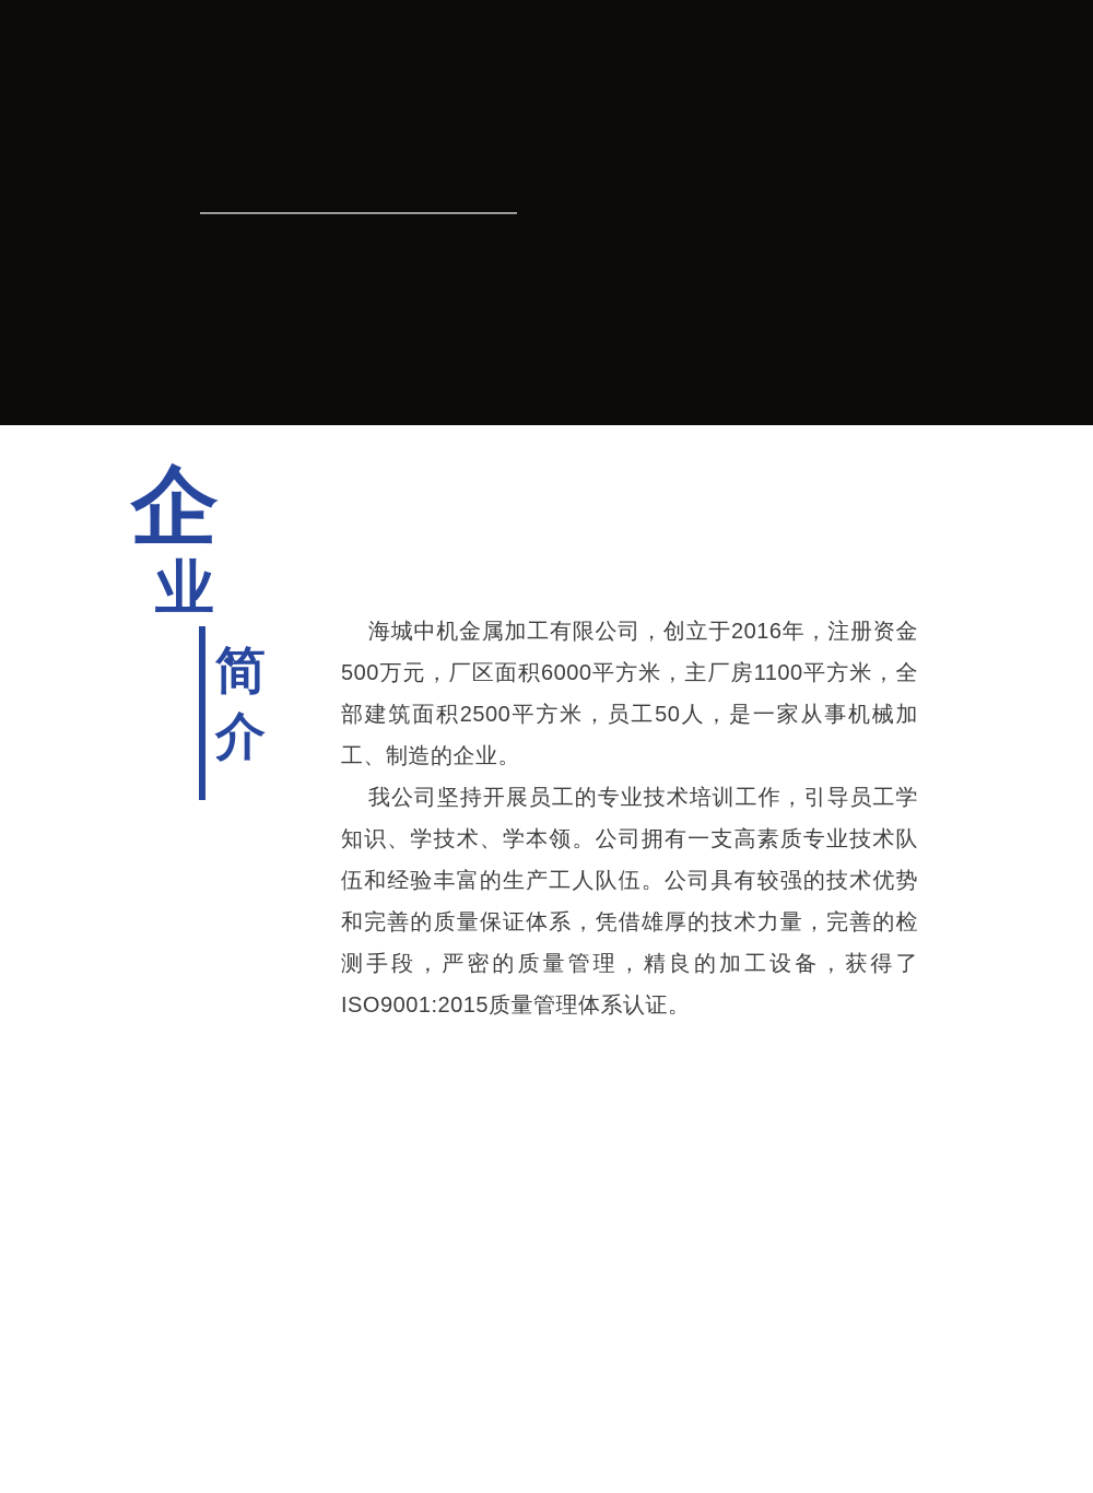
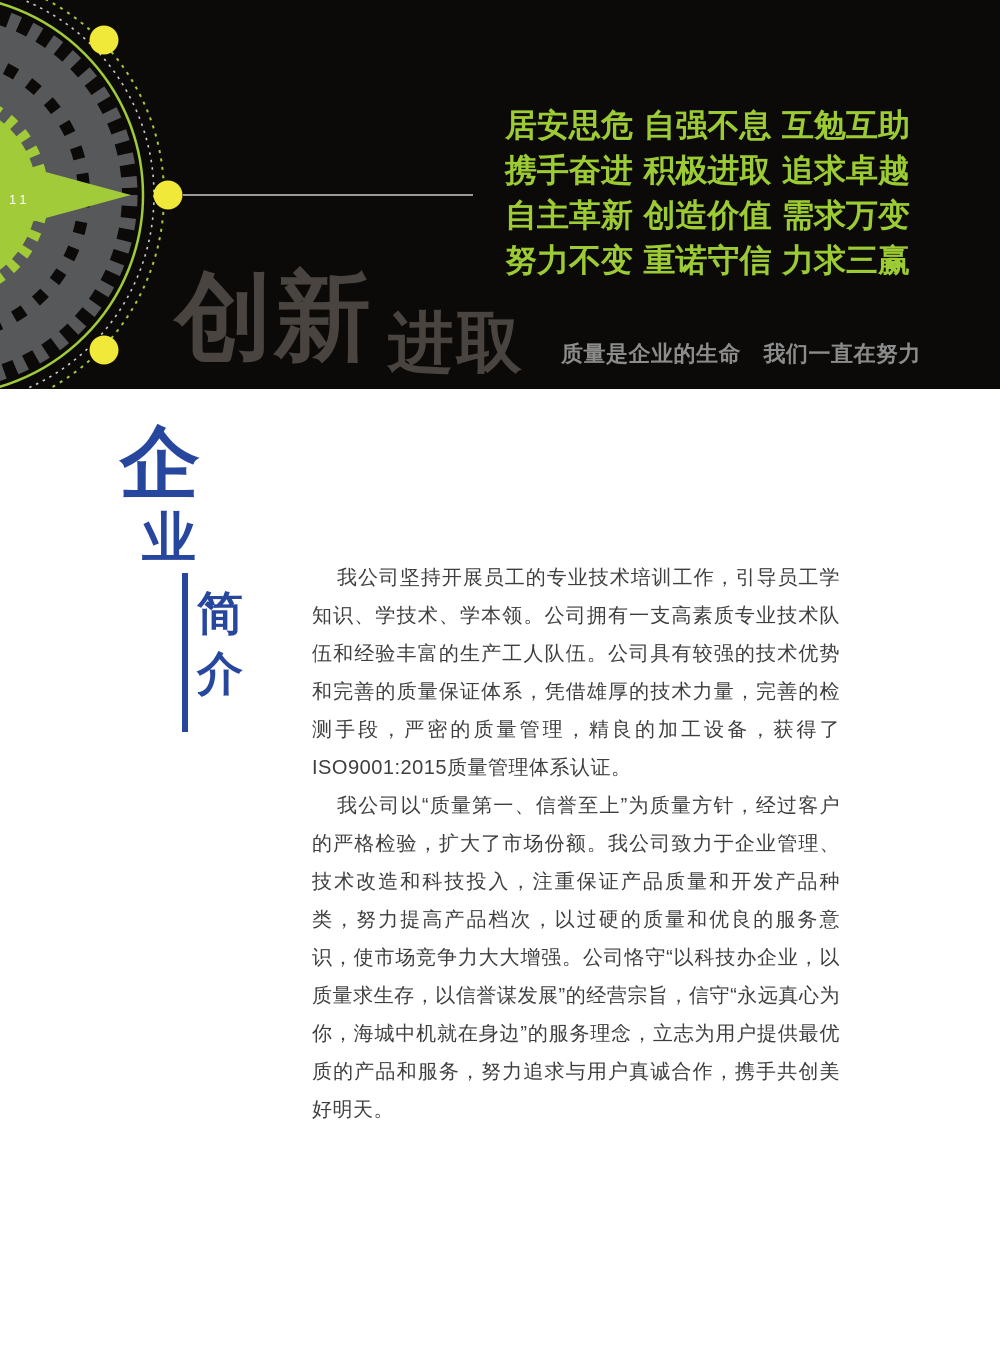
+ 11
+ 居安思危
+ 自强不息
+ 互勉互助
+ 携手奋进
+ 积极进取
+ 追求卓越
+ 自主革新
+ 创造价值
+ 需求万变
+ 努力不变
+ 重诺守信
+ 力求三赢
+ 创新
+ 进取
+ 质量是企业的生命 我们一直在努力
  企
  业
  简
  介
- 海城中机金属加工有限公司，创立于2016年，注册资金500万元，厂区面积6000平方米，主厂房1100平方米，全部建筑面积2500平方米，员工50人，是一家从事机械加工、制造的企业。
  我公司坚持开展员工的专业技术培训工作，引导员工学知识、学技术、学本领。公司拥有一支高素质专业技术队伍和经验丰富的生产工人队伍。公司具有较强的技术优势和完善的质量保证体系，凭借雄厚的技术力量，完善的检测手段，严密的质量管理，精良的加工设备，获得了ISO9001:2015质量管理体系认证。
+ 我公司以“质量第一、信誉至上”为质量方针，经过客户的严格检验，扩大了市场份额。我公司致力于企业管理、技术改造和科技投入，注重保证产品质量和开发产品种类，努力提高产品档次，以过硬的质量和优良的服务意识，使市场竞争力大大增强。公司恪守“以科技办企业，以质量求生存，以信誉谋发展”的经营宗旨，信守“永远真心为你，海城中机就在身边”的服务理念，立志为用户提供最优质的产品和服务，努力追求与用户真诚合作，携手共创美好明天。
